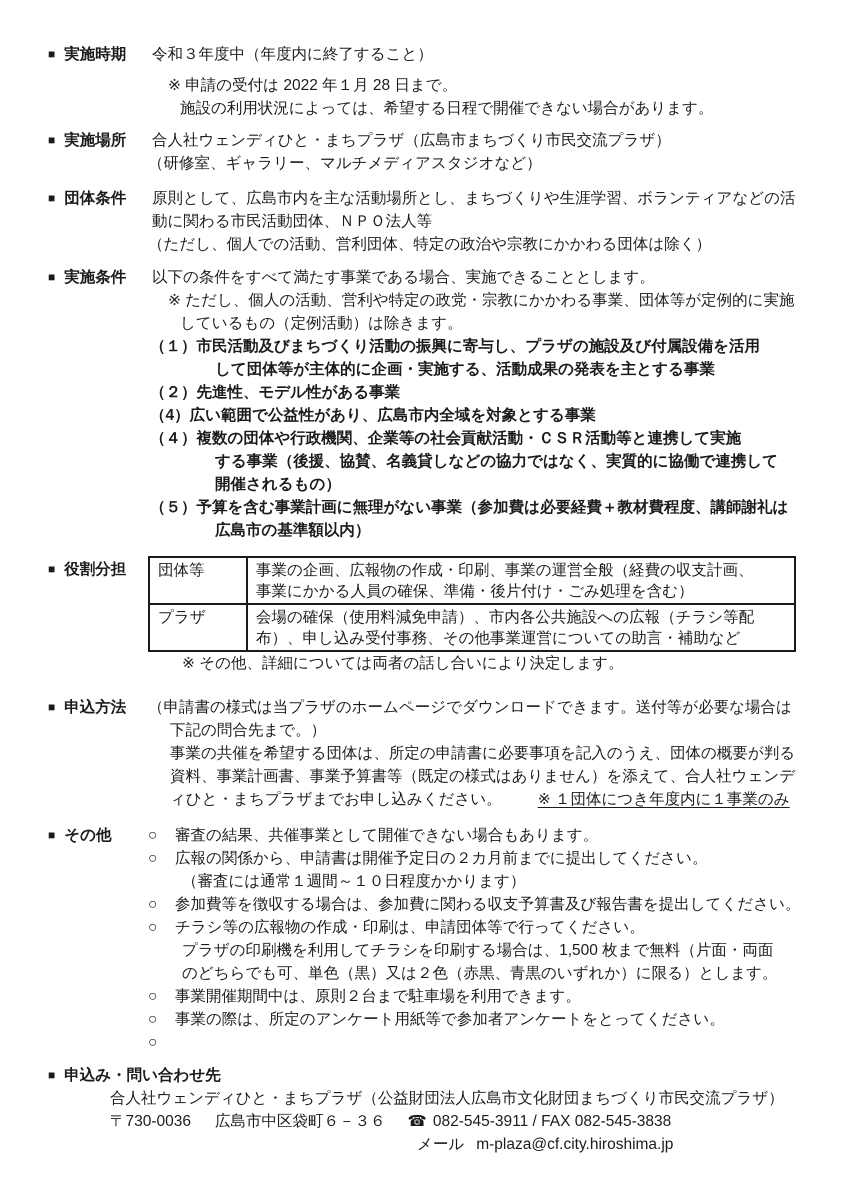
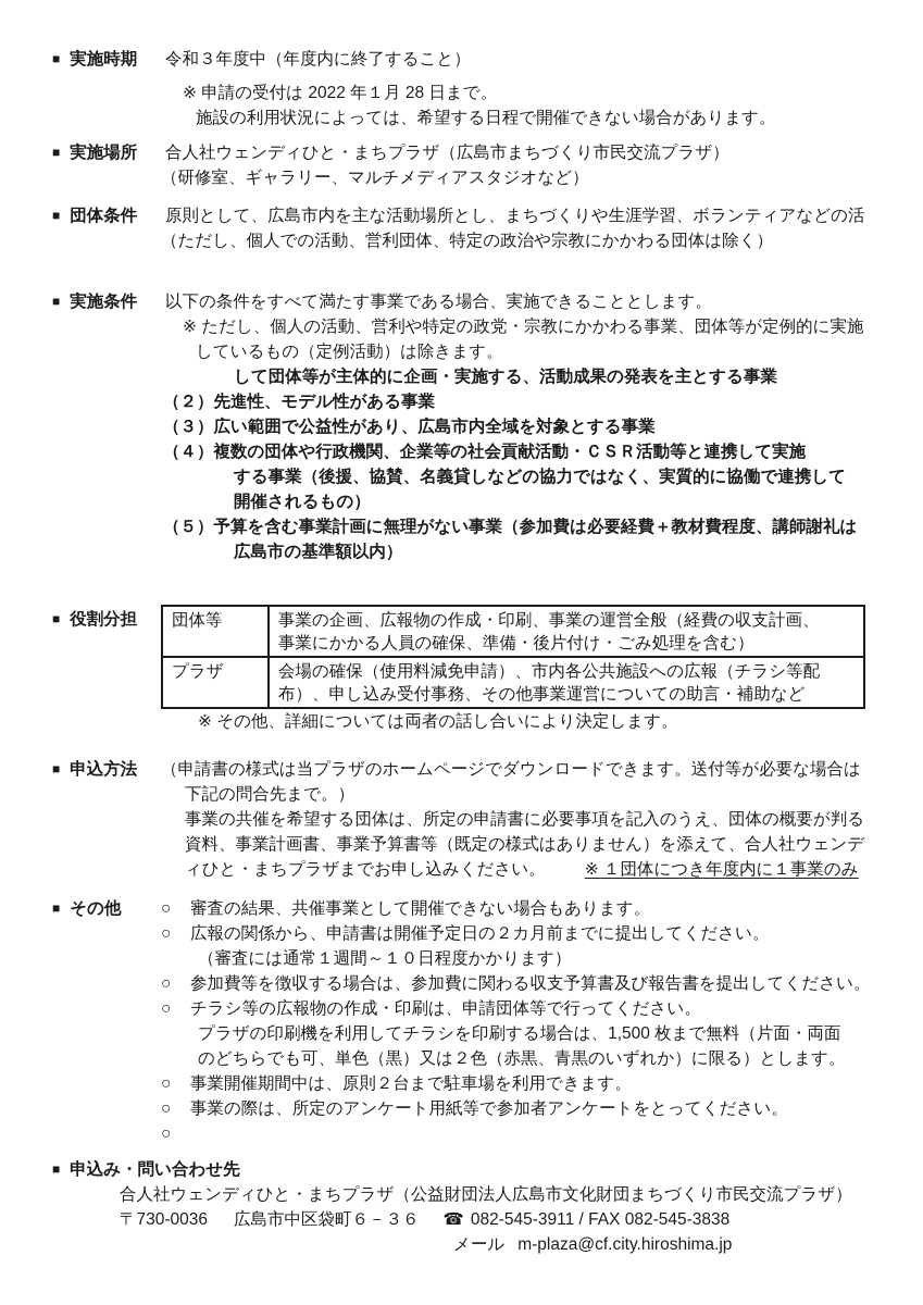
  ■ 実施時期
  令和３年度中（年度内に終了すること）
  ※ 申請の受付は 2022 年１月 28 日まで。
  施設の利用状況によっては、希望する日程で開催できない場合があります。
  ■ 実施場所
  合人社ウェンディひと・まちプラザ（広島市まちづくり市民交流プラザ）
  （研修室、ギャラリー、マルチメディアスタジオなど）
  ■ 団体条件
  原則として、広島市内を主な活動場所とし、まちづくりや生涯学習、ボランティアなどの活
- 動に関わる市民活動団体、ＮＰＯ法人等
  （ただし、個人での活動、営利団体、特定の政治や宗教にかかわる団体は除く）
  ■ 実施条件
  以下の条件をすべて満たす事業である場合、実施できることとします。
  ※ ただし、個人の活動、営利や特定の政党・宗教にかかわる事業、団体等が定例的に実施
  しているもの（定例活動）は除きます。
- （１）市民活動及びまちづくり活動の振興に寄与し、プラザの施設及び付属設備を活用
  して団体等が主体的に企画・実施する、活動成果の発表を主とする事業
  （２）先進性、モデル性がある事業
- （4）広い範囲で公益性があり、広島市内全域を対象とする事業
+ （３）広い範囲で公益性があり、広島市内全域を対象とする事業
  （４）複数の団体や行政機関、企業等の社会貢献活動・ＣＳＲ活動等と連携して実施
  する事業（後援、協賛、名義貸しなどの協力ではなく、実質的に協働で連携して
  開催されるもの）
  （５）予算を含む事業計画に無理がない事業（参加費は必要経費＋教材費程度、講師謝礼は
  広島市の基準額以内）
  ■ 役割分担
  団体等	事業の企画、広報物の作成・印刷、事業の運営全般（経費の収支計画、 事業にかかる人員の確保、準備・後片付け・ごみ処理を含む）
  プラザ	会場の確保（使用料減免申請）、市内各公共施設への広報（チラシ等配 布）、申し込み受付事務、その他事業運営についての助言・補助など
  ※ その他、詳細については両者の話し合いにより決定します。
  ■ 申込方法
  （申請書の様式は当プラザのホームページでダウンロードできます。送付等が必要な場合は
  下記の問合先まで。）
  事業の共催を希望する団体は、所定の申請書に必要事項を記入のうえ、団体の概要が判る
  資料、事業計画書、事業予算書等（既定の様式はありません）を添えて、合人社ウェンデ
  ィひと・まちプラザまでお申し込みください。 ※ １団体につき年度内に１事業のみ
  ■ その他
  ○
  審査の結果、共催事業として開催できない場合もあります。
  ○
  広報の関係から、申請書は開催予定日の２カ月前までに提出してください。
  （審査には通常１週間～１０日程度かかります）
  ○
  参加費等を徴収する場合は、参加費に関わる収支予算書及び報告書を提出してください。
  ○
  チラシ等の広報物の作成・印刷は、申請団体等で行ってください。
  プラザの印刷機を利用してチラシを印刷する場合は、1,500 枚まで無料（片面・両面
  のどちらでも可、単色（黒）又は２色（赤黒、青黒のいずれか）に限る）とします。
  ○
  事業開催期間中は、原則２台まで駐車場を利用できます。
  ○
  事業の際は、所定のアンケート用紙等で参加者アンケートをとってください。
  ○
  ■ 申込み・問い合わせ先
  合人社ウェンディひと・まちプラザ（公益財団法人広島市文化財団まちづくり市民交流プラザ）
  〒730-0036 広島市中区袋町６－３６ ☎ 082-545-3911 / FAX 082-545-3838
  メール m-plaza@cf.city.hiroshima.jp
